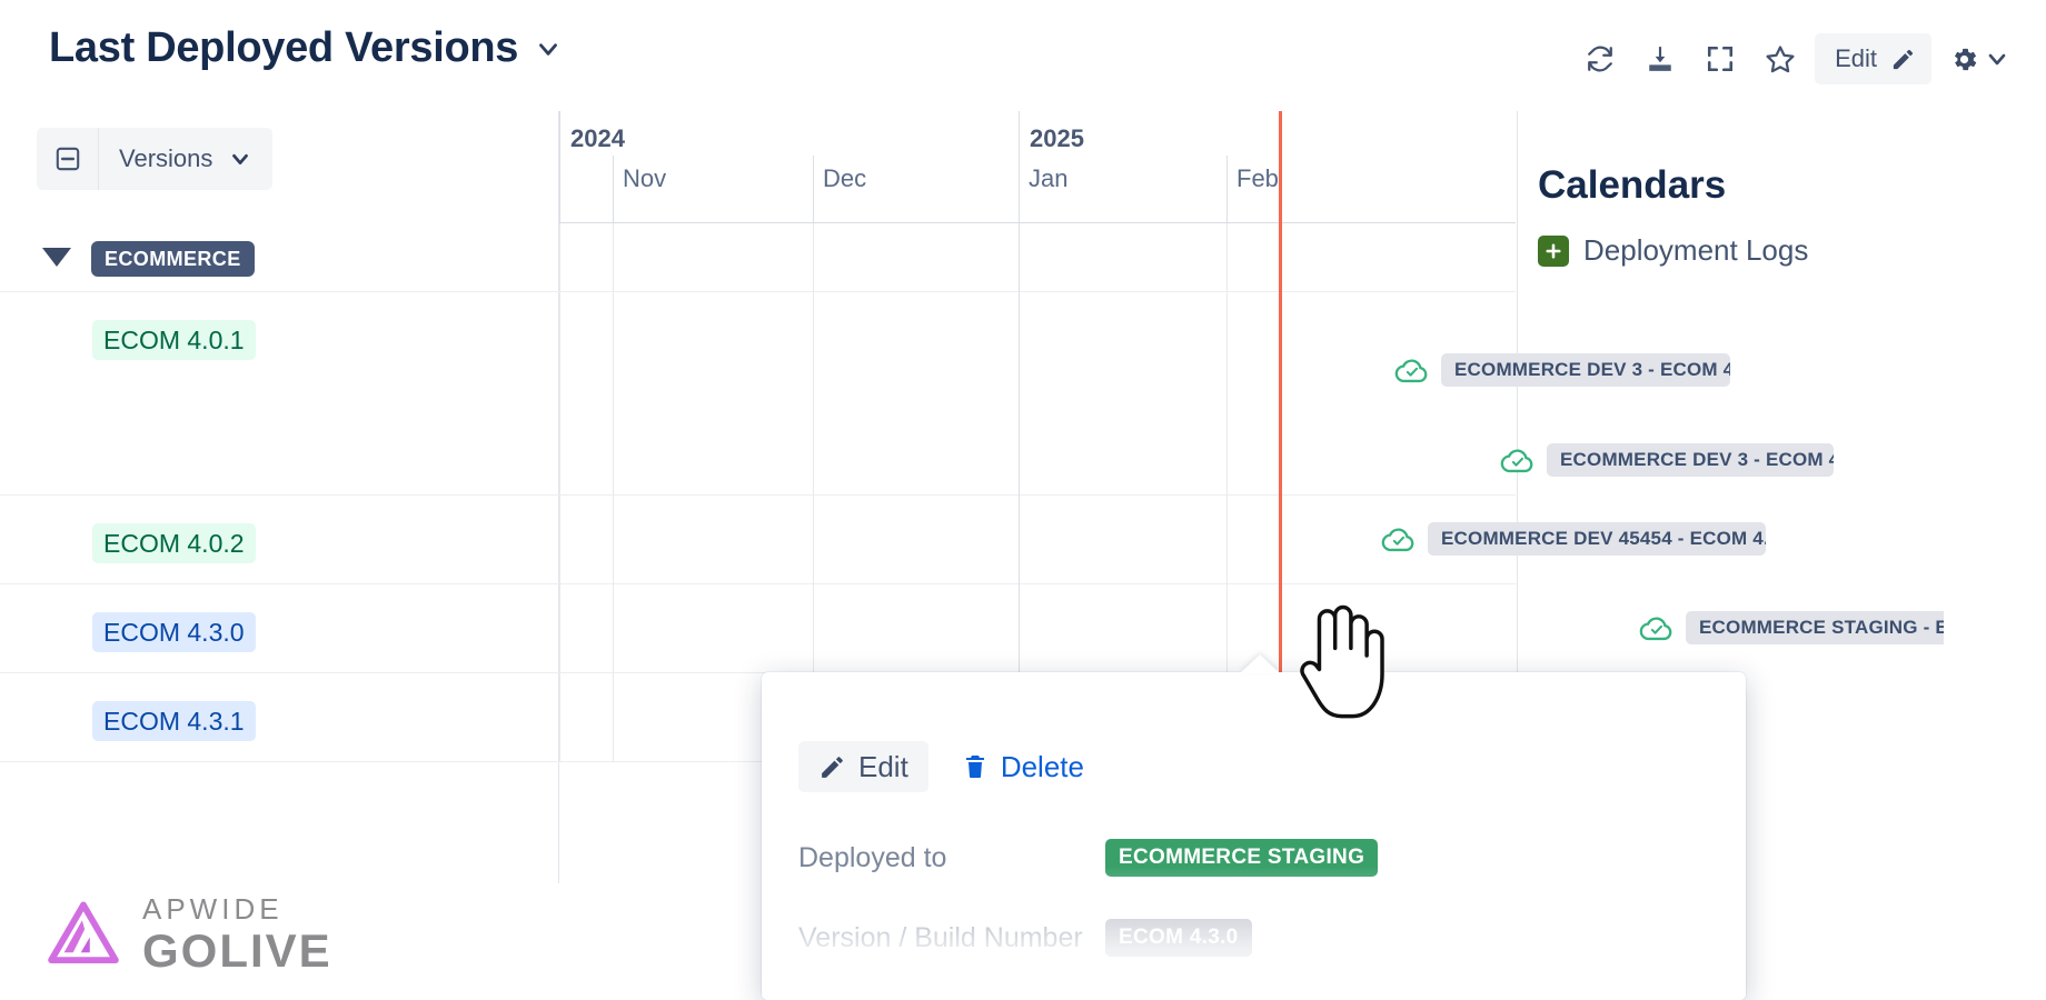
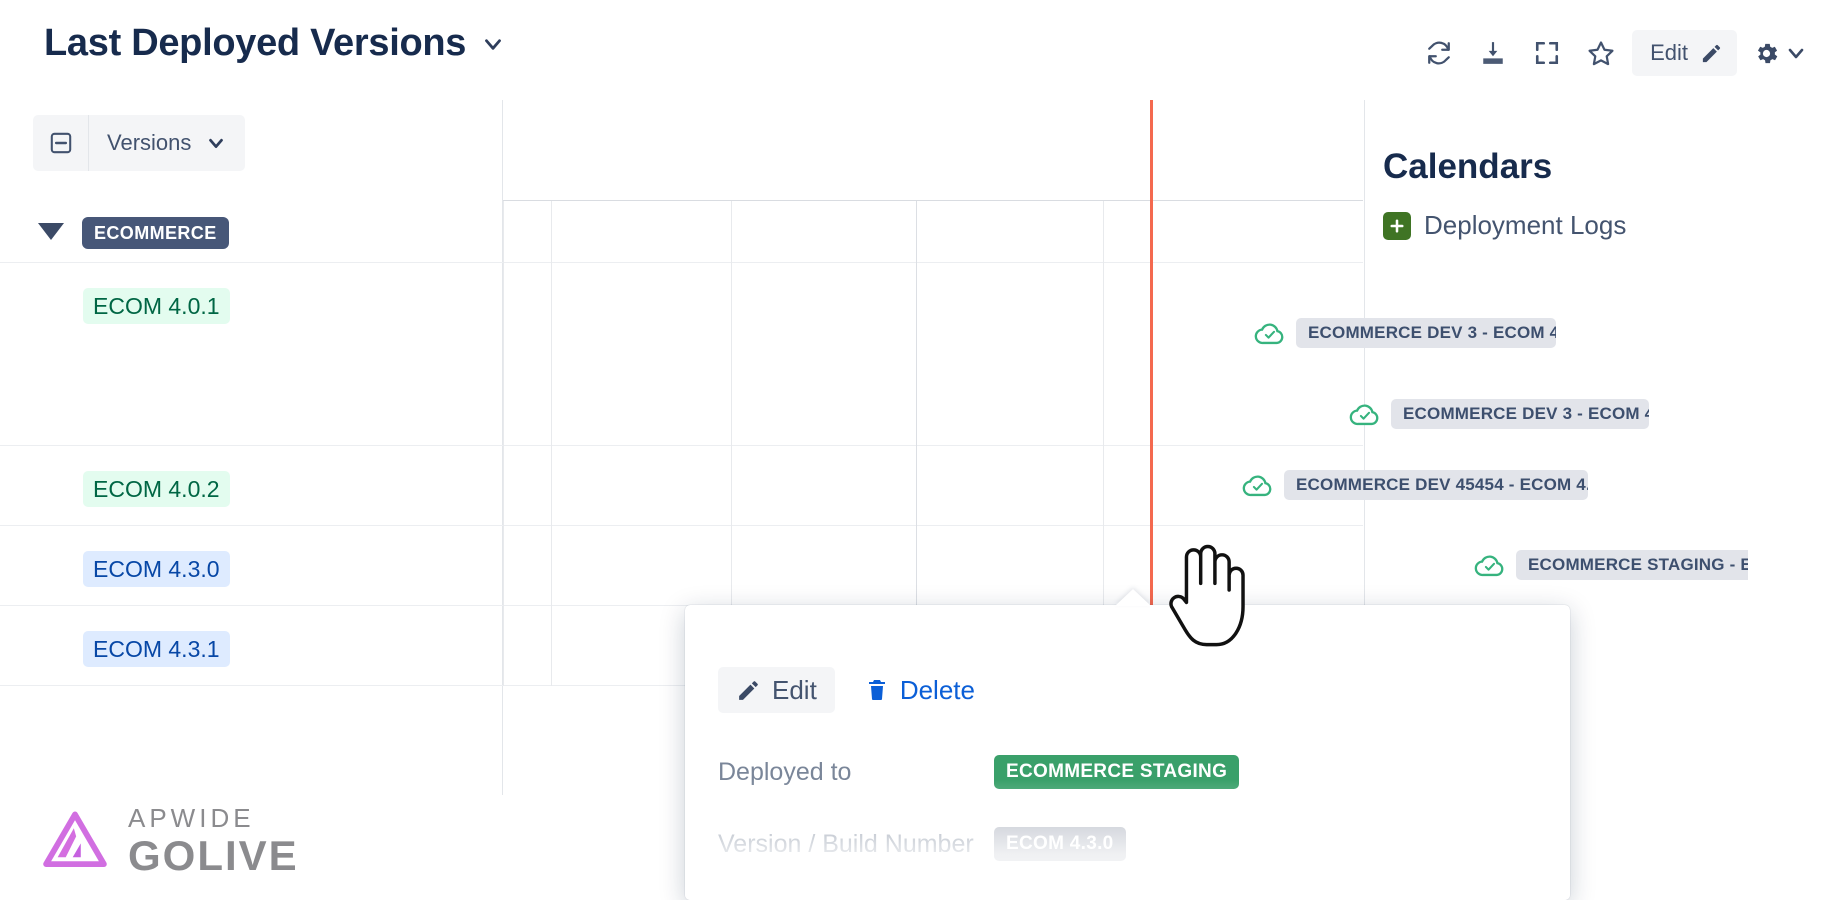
  Last Deployed Versions
  Edit
  Versions
- 2024
- 2025
- Nov
- Dec
- Jan
- Feb
  ECOMMERCE
  ECOM 4.0.1
  ECOMMERCE DEV 3 - ECOM 4
  ECOMMERCE DEV 3 - ECOM
  ECOM 4.0.2
  ECOMMERCE DEV 45454 - ECOM 4
  ECOM 4.3.0
  ECOM 4.3.1
  Calendars
  Deployment Logs
  APWIDE
  GOLIVE
  Edit
  Delete
  Deployed to
  ECOMMERCE STAGING
